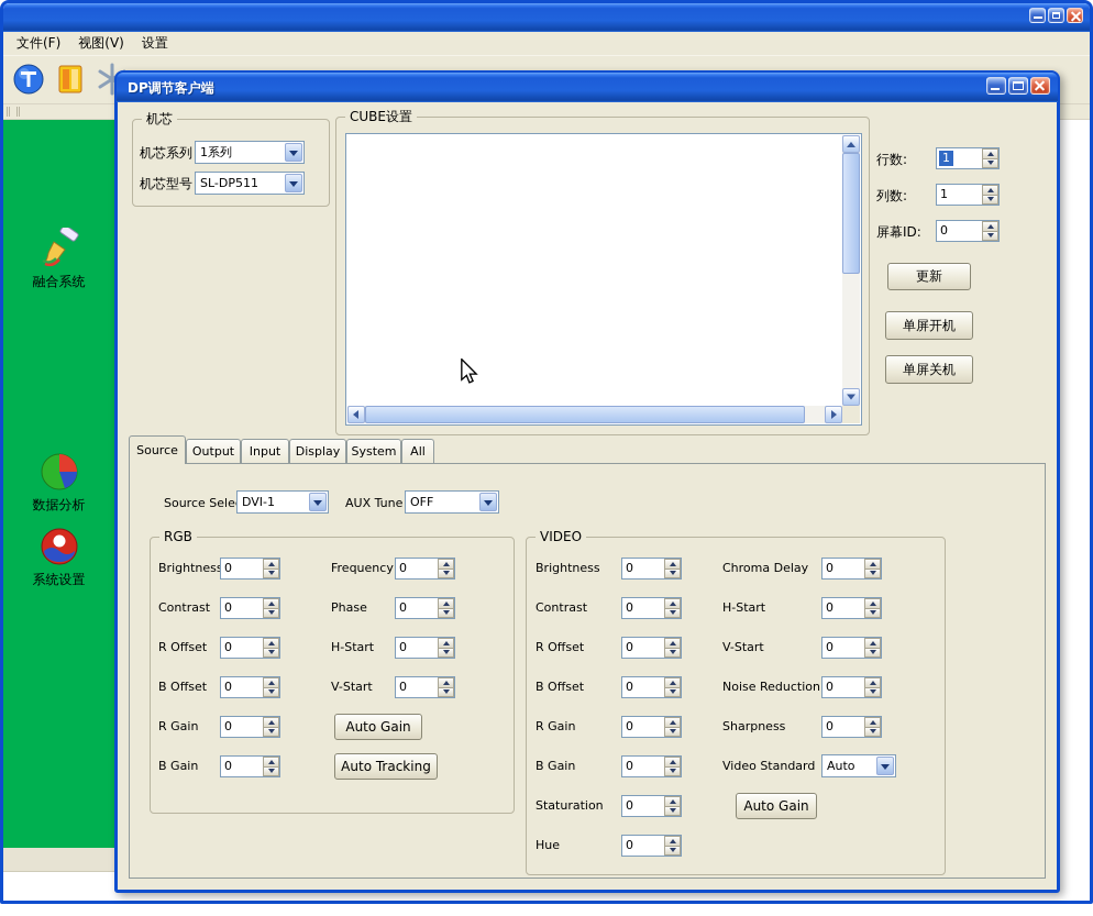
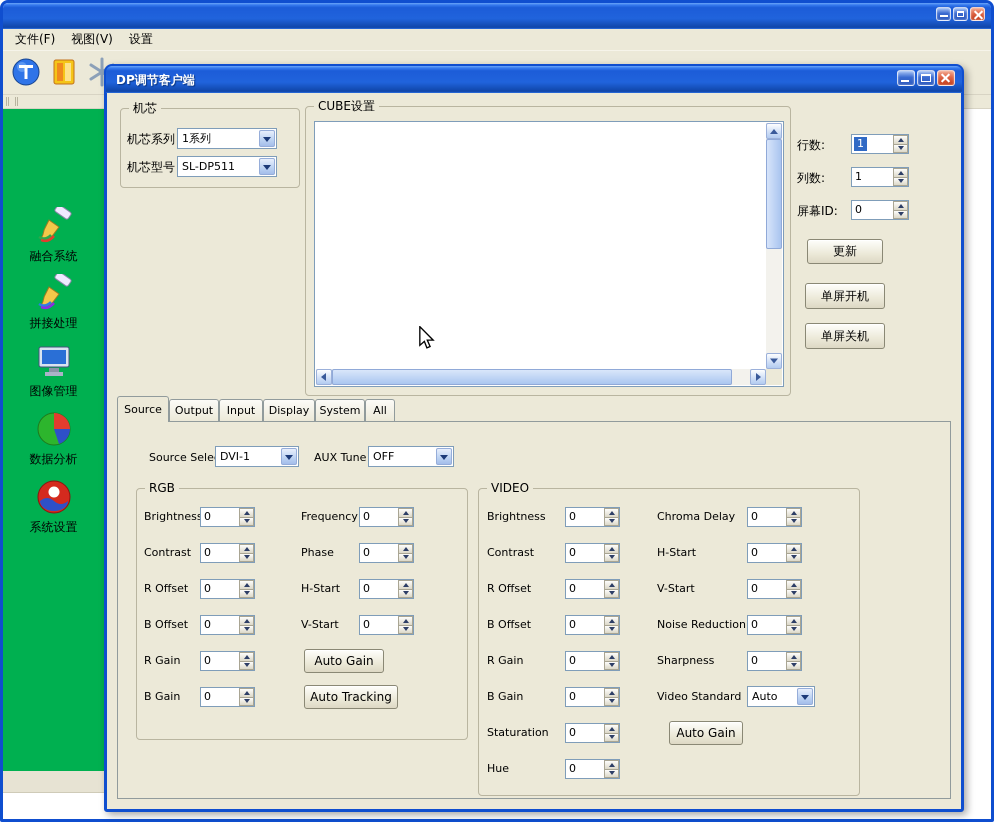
  文件(F)
  视图(V)
  设置
  融合系统
+ 拼接处理
+ 图像管理
  数据分析
  系统设置
  DP调节客户端
  机芯
  机芯系列
  1系列
  机芯型号
  SL-DP511
  CUBE设置
  行数:
  1
  列数:
  1
  屏幕ID:
  0
  更新
  单屏开机
  单屏关机
  Source
  Output
  Input
  Display
  System
  All
  Source Sele
  DVI-1
  AUX Tune
  OFF
  RGB
  Brightnes
  0
  Contrast
  0
  R Offset
  0
  B Offset
  0
  R Gain
  0
  B Gain
  0
  Frequency
  0
  Phase
  0
  H-Start
  0
  V-Start
  0
  Auto Gain
  Auto Tracking
  VIDEO
  Brightness
  0
  Contrast
  0
  R Offset
  0
  B Offset
  0
  R Gain
  0
  B Gain
  0
  Staturation
  0
  Hue
  0
  Chroma Delay
  0
  H-Start
  0
  V-Start
  0
  Noise Reduction
  0
  Sharpness
  0
  Video Standard
  Auto
  Auto Gain
